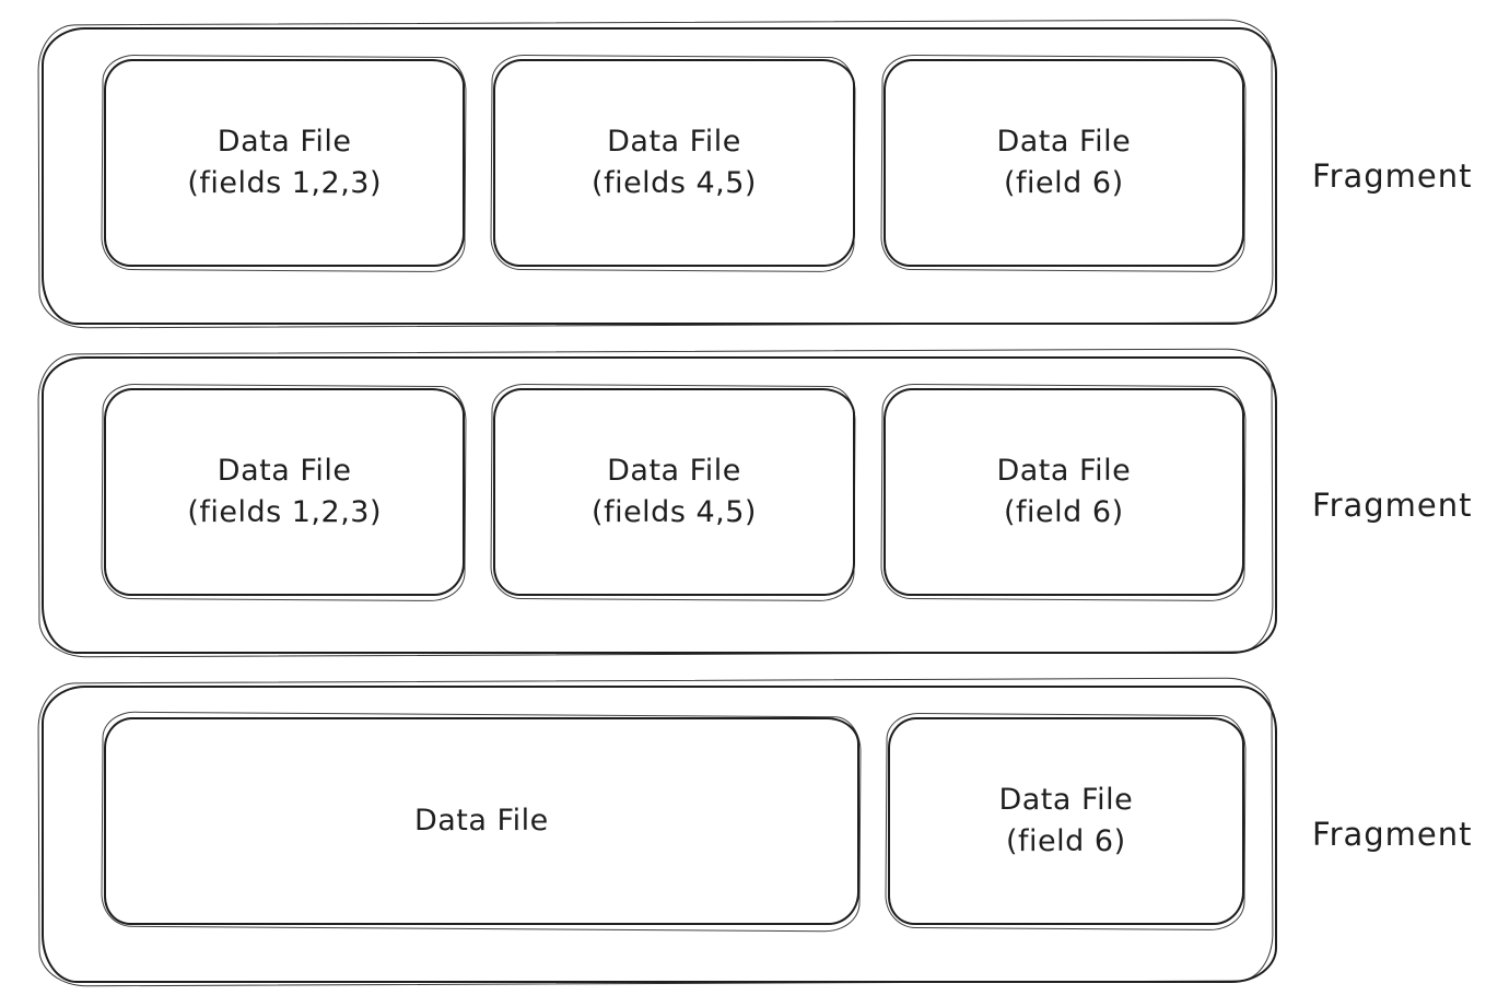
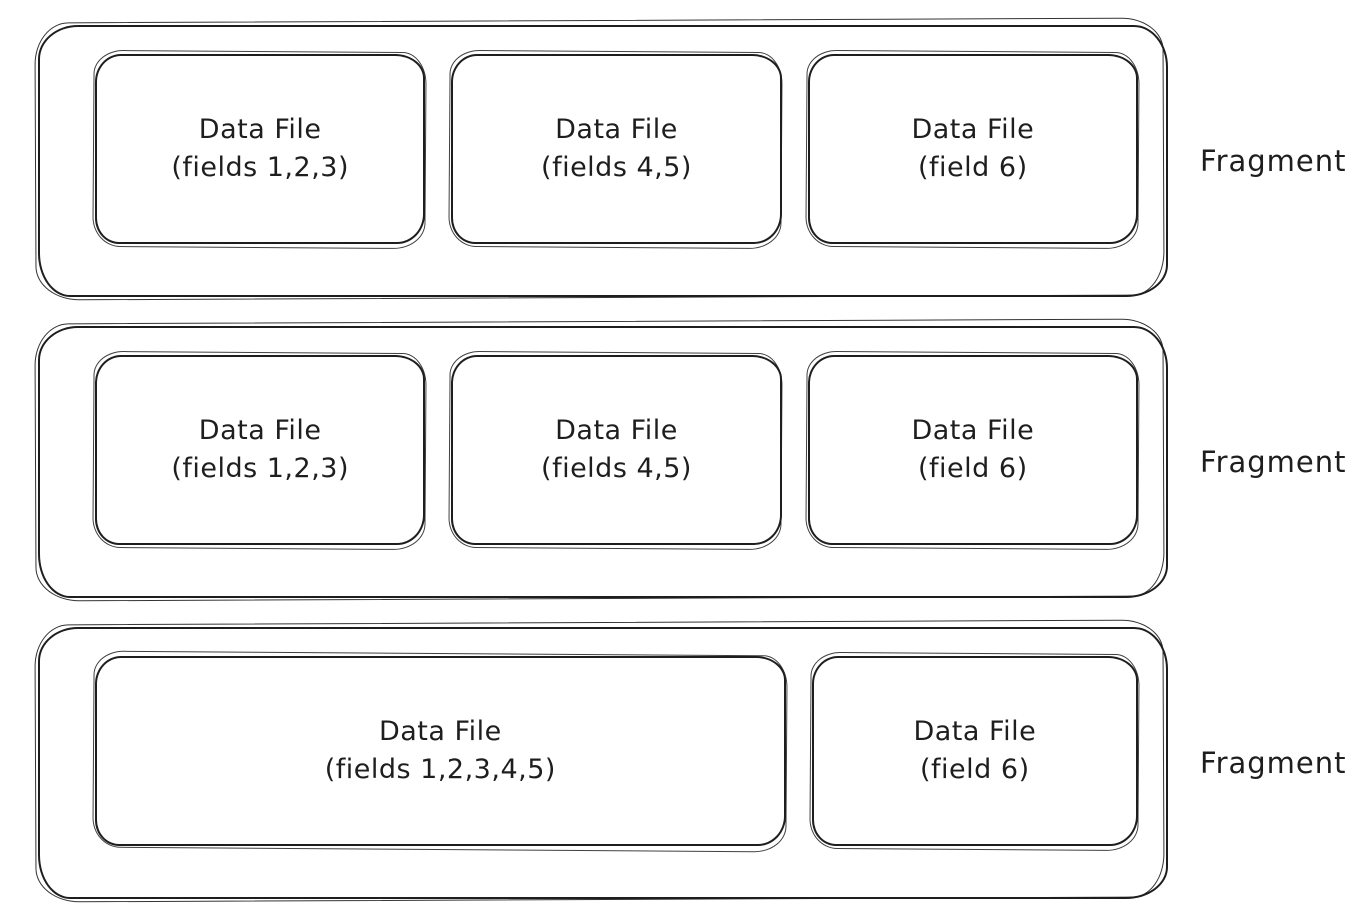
  Data File
  (fields 1,2,3)
  Data File
  (fields 4,5)
  Data File
  (field 6)
  Fragment
  Data File
  (fields 1,2,3)
  Data File
  (fields 4,5)
  Data File
  (field 6)
  Fragment
  Data File
+ (fields 1,2,3,4,5)
  Data File
  (field 6)
  Fragment
